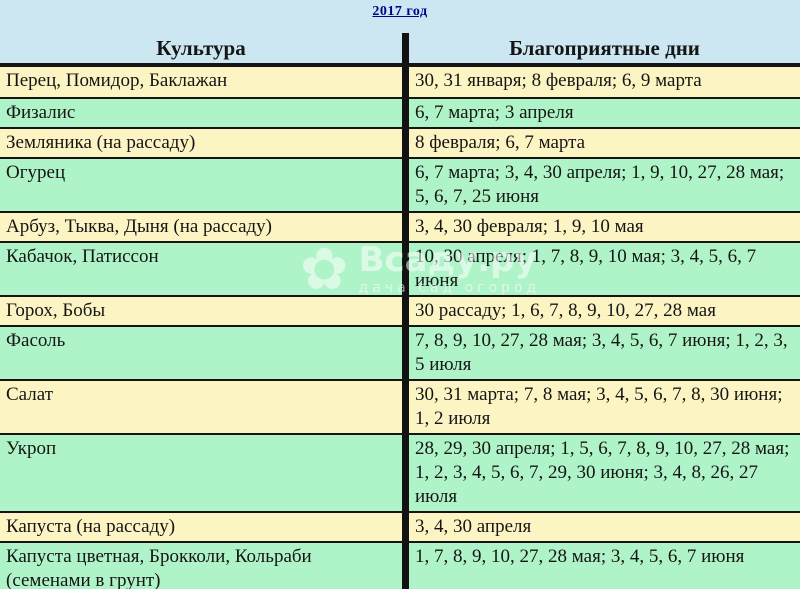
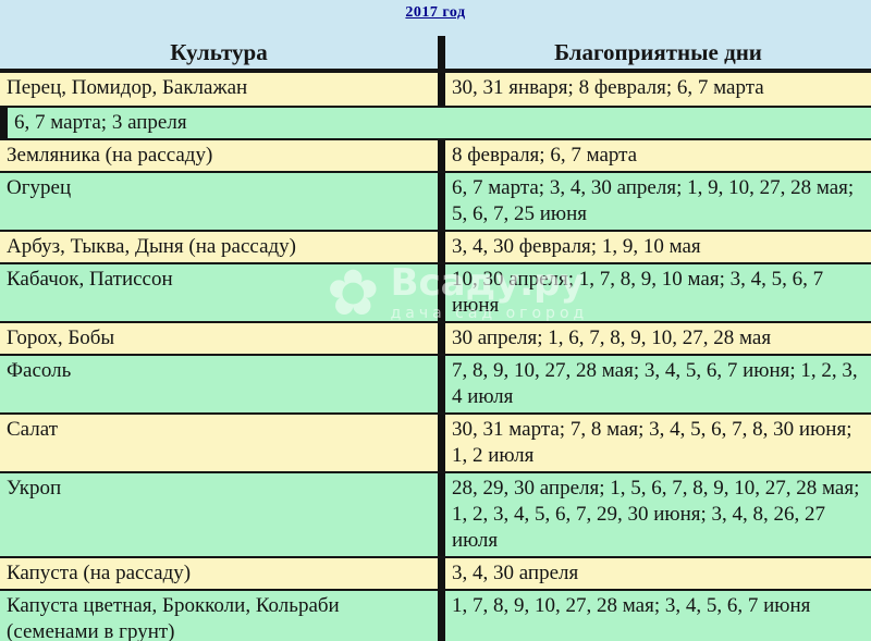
  2017 год
  Культура
  Благоприятные дни
  Перец, Помидор, Баклажан
- 30, 31 января; 8 февраля; 6, 9 марта
+ 30, 31 января; 8 февраля; 6, 7 марта
- Физалис
  6, 7 марта; 3 апреля
  Земляника (на рассаду)
  8 февраля; 6, 7 марта
  Огурец
  6, 7 марта; 3, 4, 30 апреля; 1, 9, 10, 27, 28 мая; 5, 6, 7, 25 июня
  Арбуз, Тыква, Дыня (на рассаду)
  3, 4, 30 февраля; 1, 9, 10 мая
  Кабачок, Патиссон
  10, 30 апреля; 1, 7, 8, 9, 10 мая; 3, 4, 5, 6, 7 июня
  Горох, Бобы
- 30 рассаду; 1, 6, 7, 8, 9, 10, 27, 28 мая
+ 30 апреля; 1, 6, 7, 8, 9, 10, 27, 28 мая
  Фасоль
- 7, 8, 9, 10, 27, 28 мая; 3, 4, 5, 6, 7 июня; 1, 2, 3, 5 июля
+ 7, 8, 9, 10, 27, 28 мая; 3, 4, 5, 6, 7 июня; 1, 2, 3, 4 июля
  Салат
  30, 31 марта; 7, 8 мая; 3, 4, 5, 6, 7, 8, 30 июня; 1, 2 июля
  Укроп
  28, 29, 30 апреля; 1, 5, 6, 7, 8, 9, 10, 27, 28 мая; 1, 2, 3, 4, 5, 6, 7, 29, 30 июня; 3, 4, 8, 26, 27 июля
  Капуста (на рассаду)
  3, 4, 30 апреля
  Капуста цветная, Брокколи, Кольраби (семенами в грунт)
  1, 7, 8, 9, 10, 27, 28 мая; 3, 4, 5, 6, 7 июня
  ✿
  Всаду.ру
  дача сад огород
